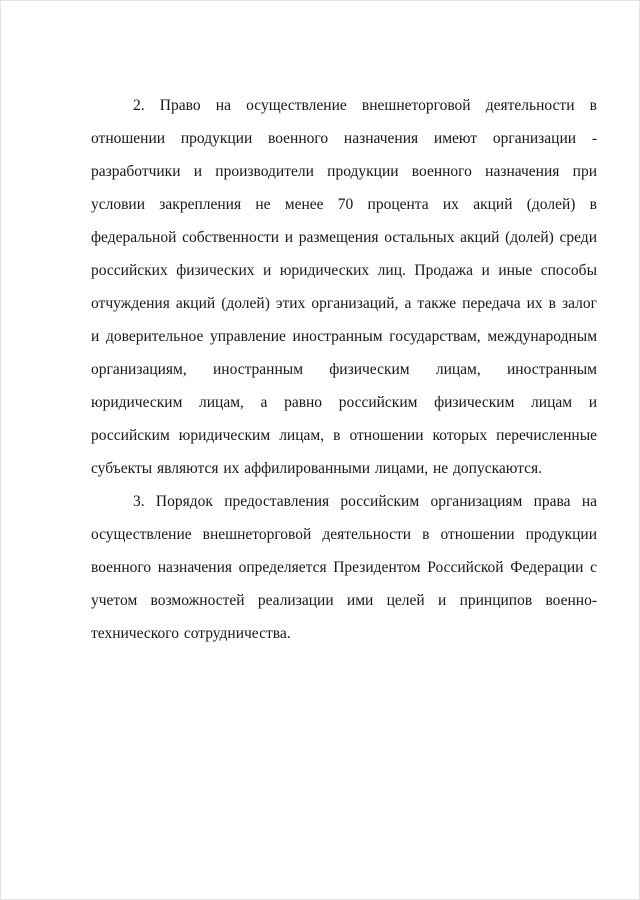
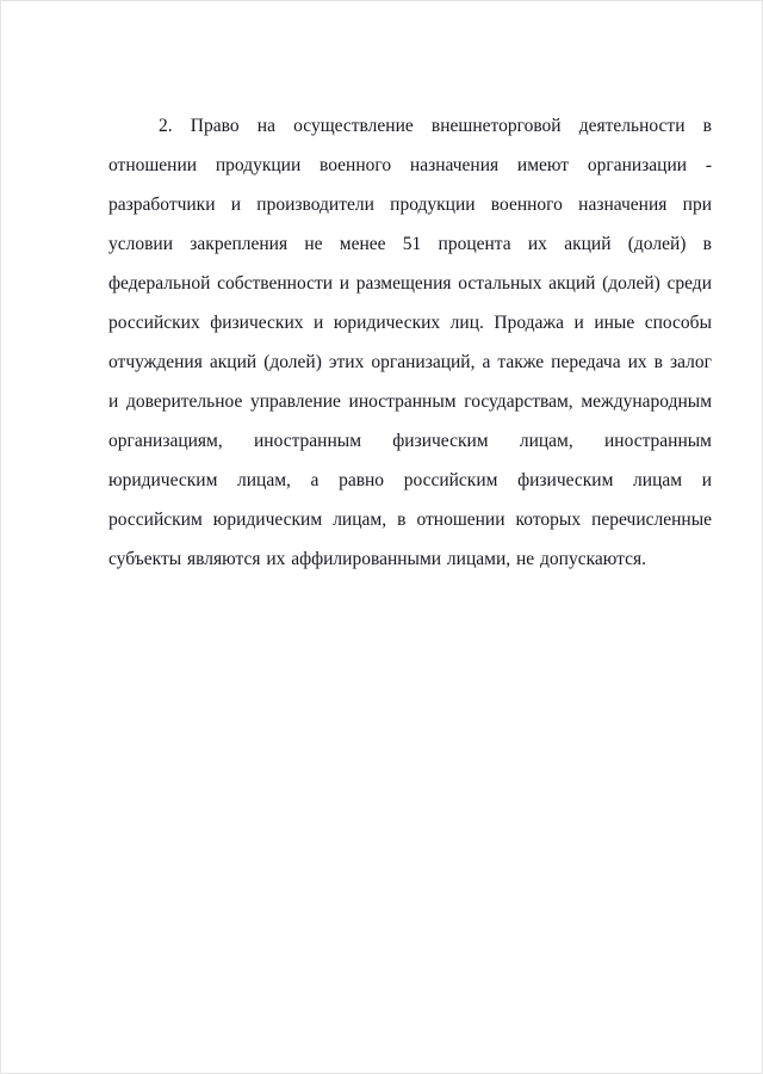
- 2. Право на осуществление внешнеторговой деятельности в отношении продукции военного назначения имеют организации - разработчики и производители продукции военного назначения при условии закрепления не менее 70 процента их акций (долей) в федеральной собственности и размещения остальных акций (долей) среди российских физических и юридических лиц. Продажа и иные способы отчуждения акций (долей) этих организаций, а также передача их в залог и доверительное управление иностранным государствам, международным организациям, иностранным физическим лицам, иностранным юридическим лицам, а равно российским физическим лицам и российским юридическим лицам, в отношении которых перечисленные субъекты являются их аффилированными лицами, не допускаются.
+ 2. Право на осуществление внешнеторговой деятельности в отношении продукции военного назначения имеют организации - разработчики и производители продукции военного назначения при условии закрепления не менее 51 процента их акций (долей) в федеральной собственности и размещения остальных акций (долей) среди российских физических и юридических лиц. Продажа и иные способы отчуждения акций (долей) этих организаций, а также передача их в залог и доверительное управление иностранным государствам, международным организациям, иностранным физическим лицам, иностранным юридическим лицам, а равно российским физическим лицам и российским юридическим лицам, в отношении которых перечисленные субъекты являются их аффилированными лицами, не допускаются.
- 3. Порядок предоставления российским организациям права на осуществление внешнеторговой деятельности в отношении продукции военного назначения определяется Президентом Российской Федерации с учетом возможностей реализации ими целей и принципов военно-технического сотрудничества.
